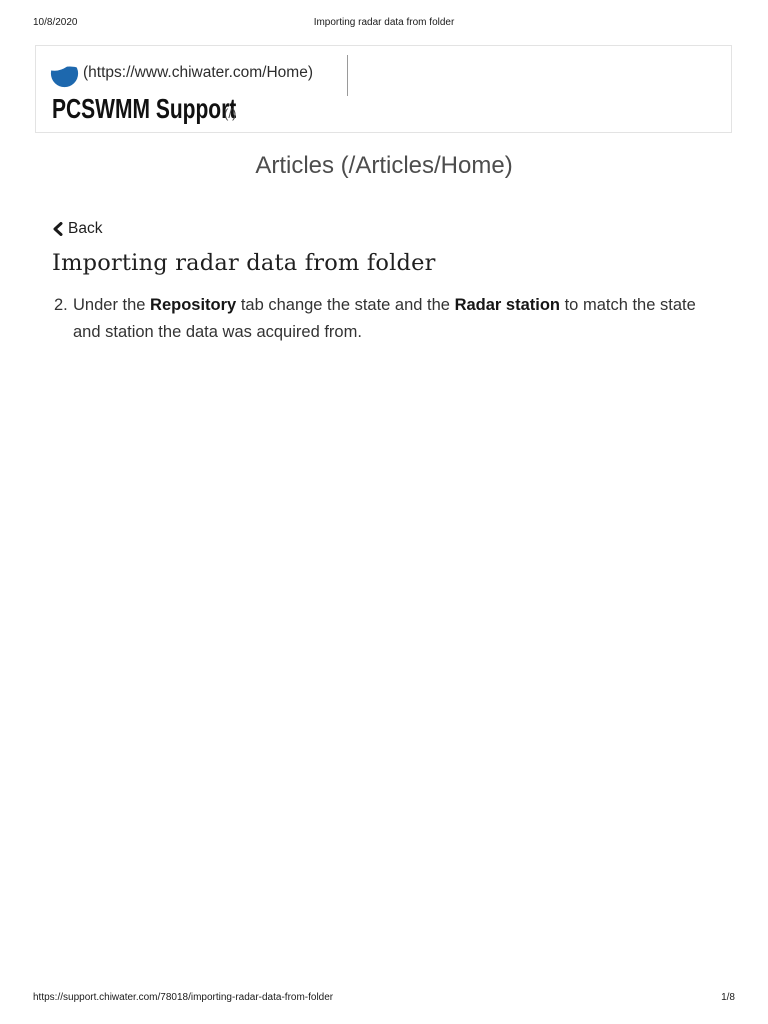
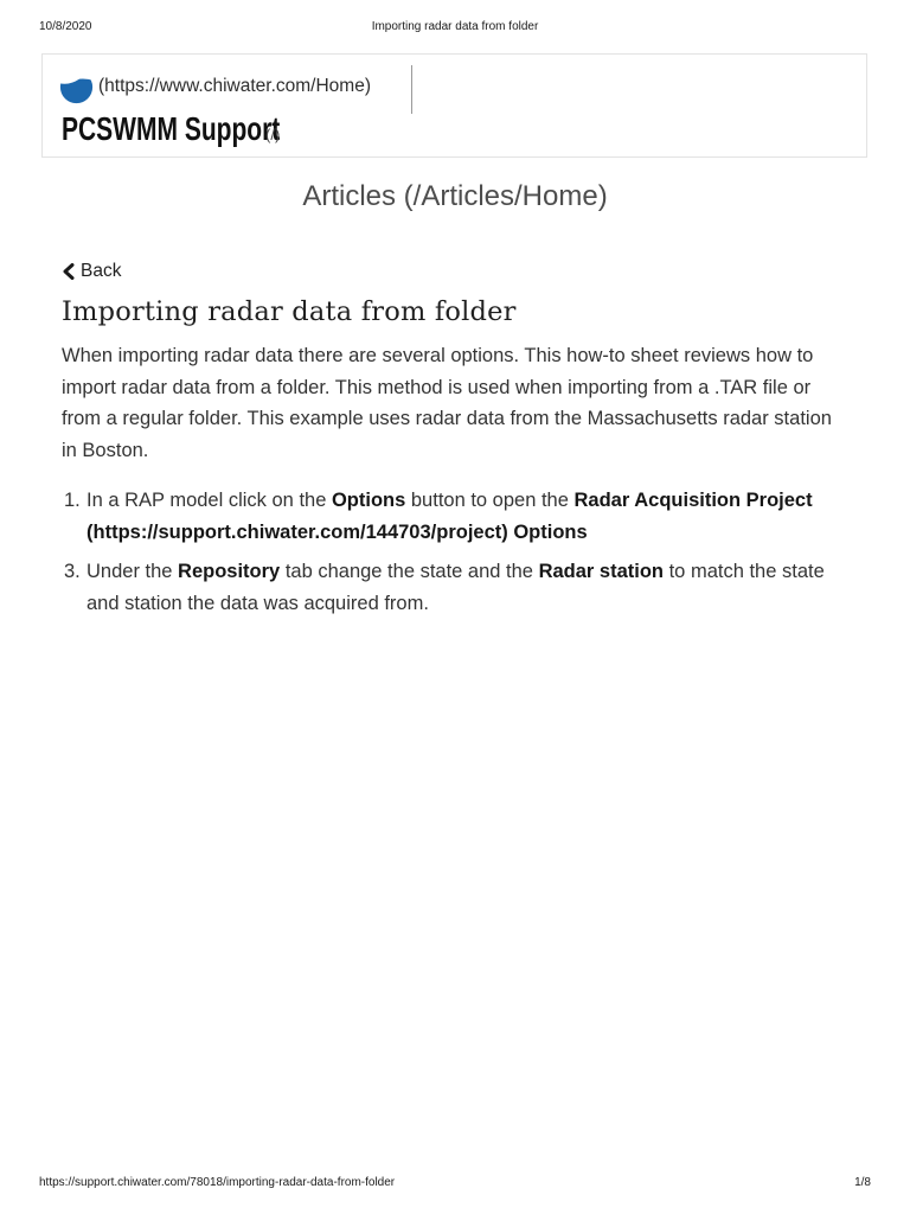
  10/8/2020
  Importing radar data from folder
  (https://www.chiwater.com/Home)
  PCSWMM Support
  (/)
  Articles (/Articles/Home)
  Back
  Importing radar data from folder
+ When importing radar data there are several options. This how-to sheet reviews how to import radar data from a folder. This method is used when importing from a .TAR file or from a regular folder. This example uses radar data from the Massachusetts radar station in Boston.
+ 1.
+ In a RAP model click on the Options button to open the Radar Acquisition Project (https://support.chiwater.com/144703/project) Options
- 2.
+ 3.
  Under the Repository tab change the state and the Radar station to match the state and station the data was acquired from.
  https://support.chiwater.com/78018/importing-radar-data-from-folder
  1/8
